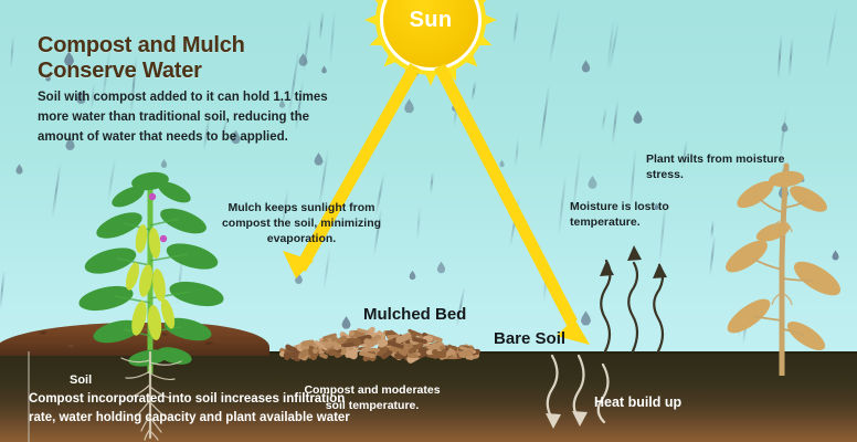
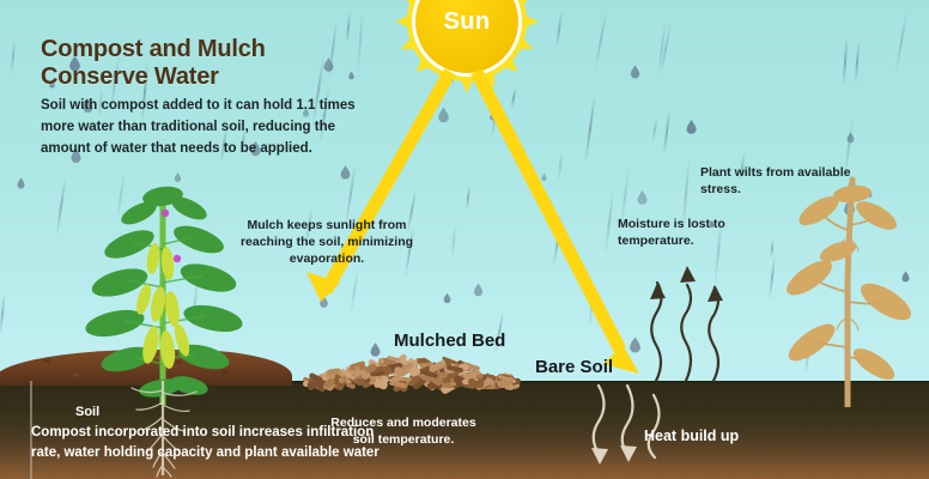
  Sun
  Compost and Mulch
  Conserve Water
  Soil with compost added to it can hold 1.1 times more water than traditional soil, reducing the amount of water that needs to be applied.
- Mulch keeps sunlight from compost the soil, minimizing evaporation.
+ Mulch keeps sunlight from reaching the soil, minimizing evaporation.
  Moisture is lost to temperature.
- Plant wilts from moisture stress.
+ Plant wilts from available stress.
  Mulched Bed
  Bare Soil
  Soil
  Compost incorporated into soil increases infiltration rate, water holding capacity and plant available water
- Compost and moderates soil temperature.
+ Reduces and moderates soil temperature.
  Heat build up
